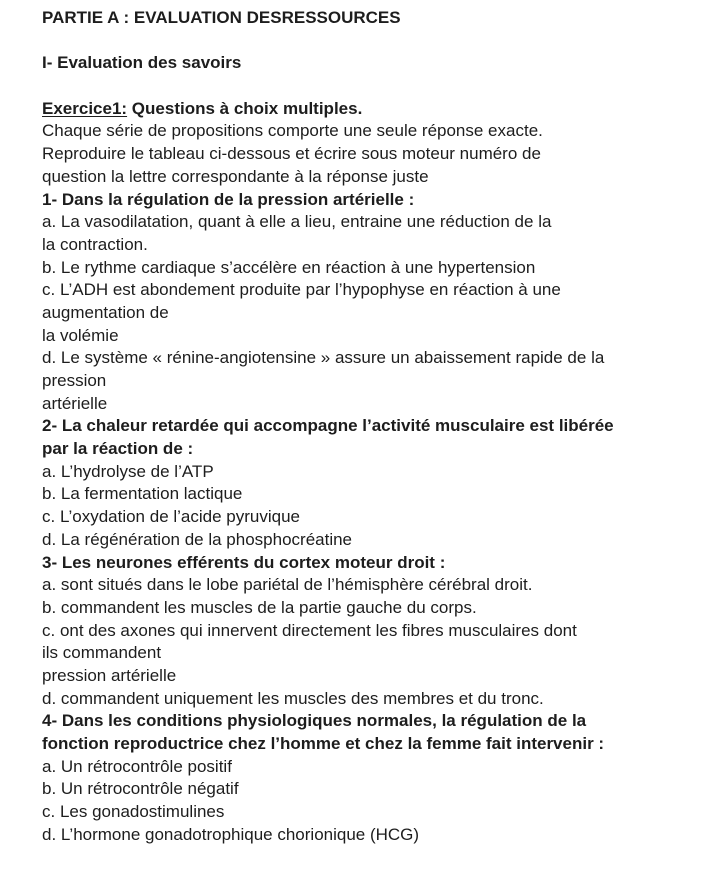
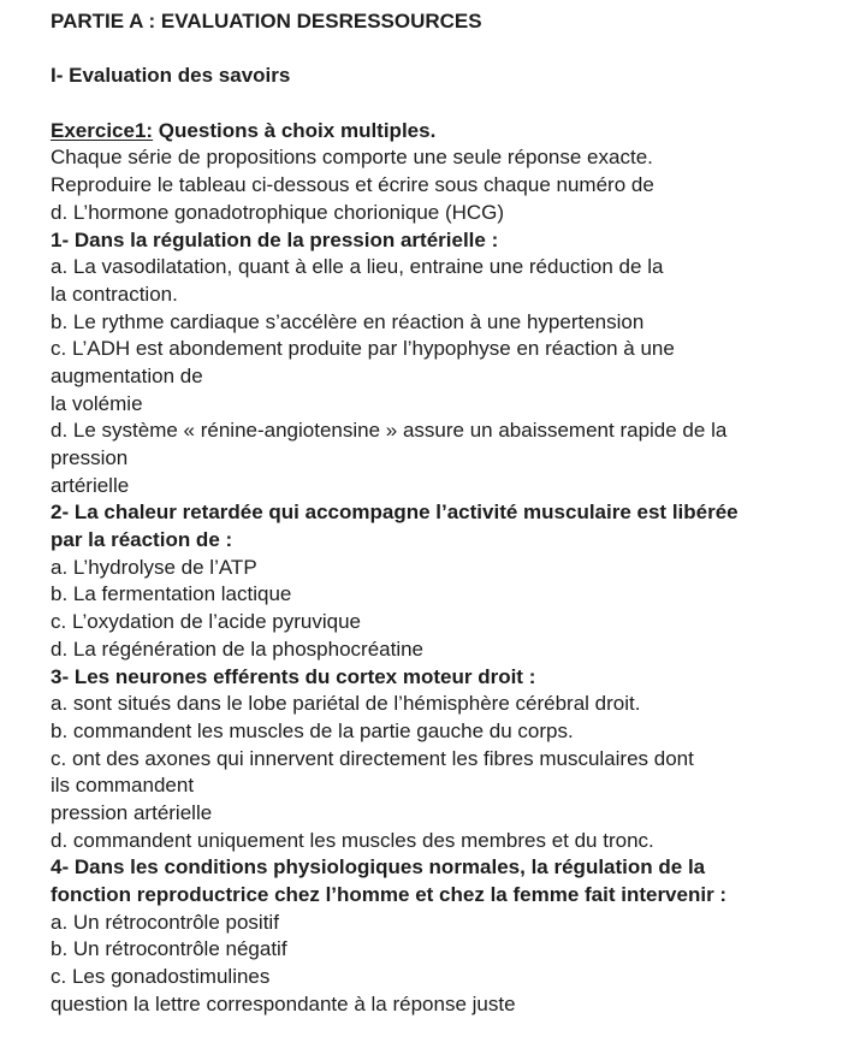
  PARTIE A : EVALUATION DESRESSOURCES
  I- Evaluation des savoirs
  Exercice1: Questions à choix multiples.
  Chaque série de propositions comporte une seule réponse exacte.
- Reproduire le tableau ci-dessous et écrire sous moteur numéro de
+ Reproduire le tableau ci-dessous et écrire sous chaque numéro de
- question la lettre correspondante à la réponse juste
+ d. L’hormone gonadotrophique chorionique (HCG)
  1- Dans la régulation de la pression artérielle :
  a. La vasodilatation, quant à elle a lieu, entraine une réduction de la
  la contraction.
  b. Le rythme cardiaque s’accélère en réaction à une hypertension
  c. L’ADH est abondement produite par l’hypophyse en réaction à une
  augmentation de
  la volémie
  d. Le système « rénine-angiotensine » assure un abaissement rapide de la
  pression
  artérielle
  2- La chaleur retardée qui accompagne l’activité musculaire est libérée
  par la réaction de :
  a. L’hydrolyse de l’ATP
  b. La fermentation lactique
  c. L’oxydation de l’acide pyruvique
  d. La régénération de la phosphocréatine
  3- Les neurones efférents du cortex moteur droit :
  a. sont situés dans le lobe pariétal de l’hémisphère cérébral droit.
  b. commandent les muscles de la partie gauche du corps.
  c. ont des axones qui innervent directement les fibres musculaires dont
  ils commandent
  pression artérielle
  d. commandent uniquement les muscles des membres et du tronc.
  4- Dans les conditions physiologiques normales, la régulation de la
  fonction reproductrice chez l’homme et chez la femme fait intervenir :
  a. Un rétrocontrôle positif
  b. Un rétrocontrôle négatif
  c. Les gonadostimulines
- d. L’hormone gonadotrophique chorionique (HCG)
+ question la lettre correspondante à la réponse juste
